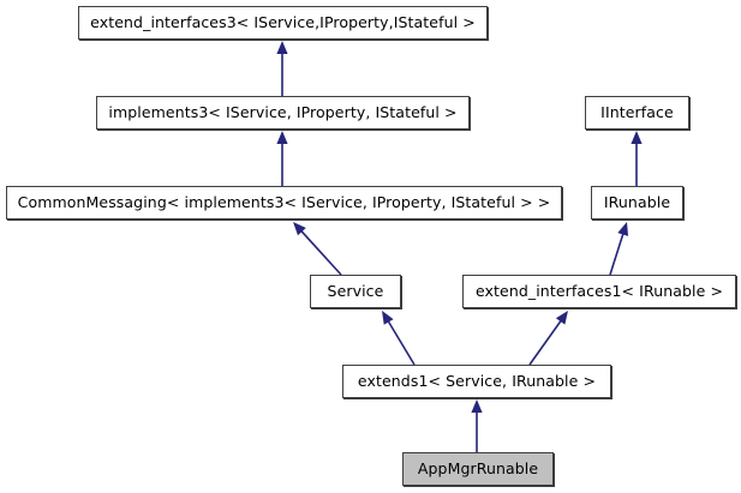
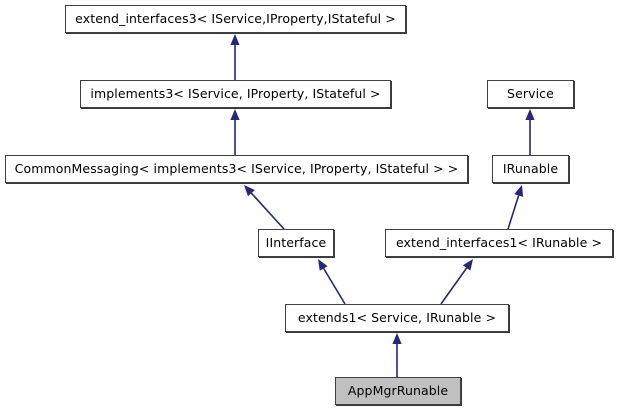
  extend_interfaces3< IService,IProperty,IStateful >
  implements3< IService, IProperty, IStateful >
- IInterface
+ Service
  CommonMessaging< implements3< IService, IProperty, IStateful > >
  IRunable
- Service
+ IInterface
  extend_interfaces1< IRunable >
  extends1< Service, IRunable >
  AppMgrRunable
